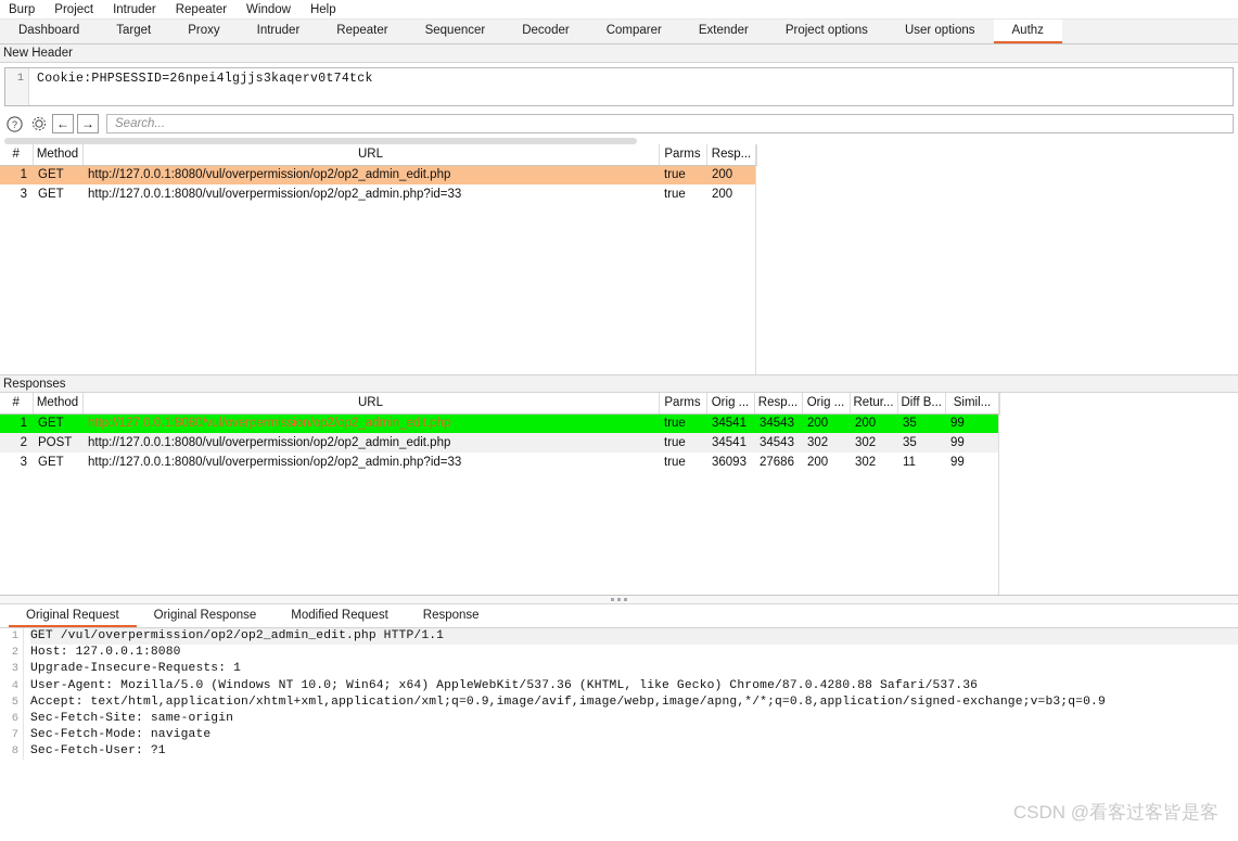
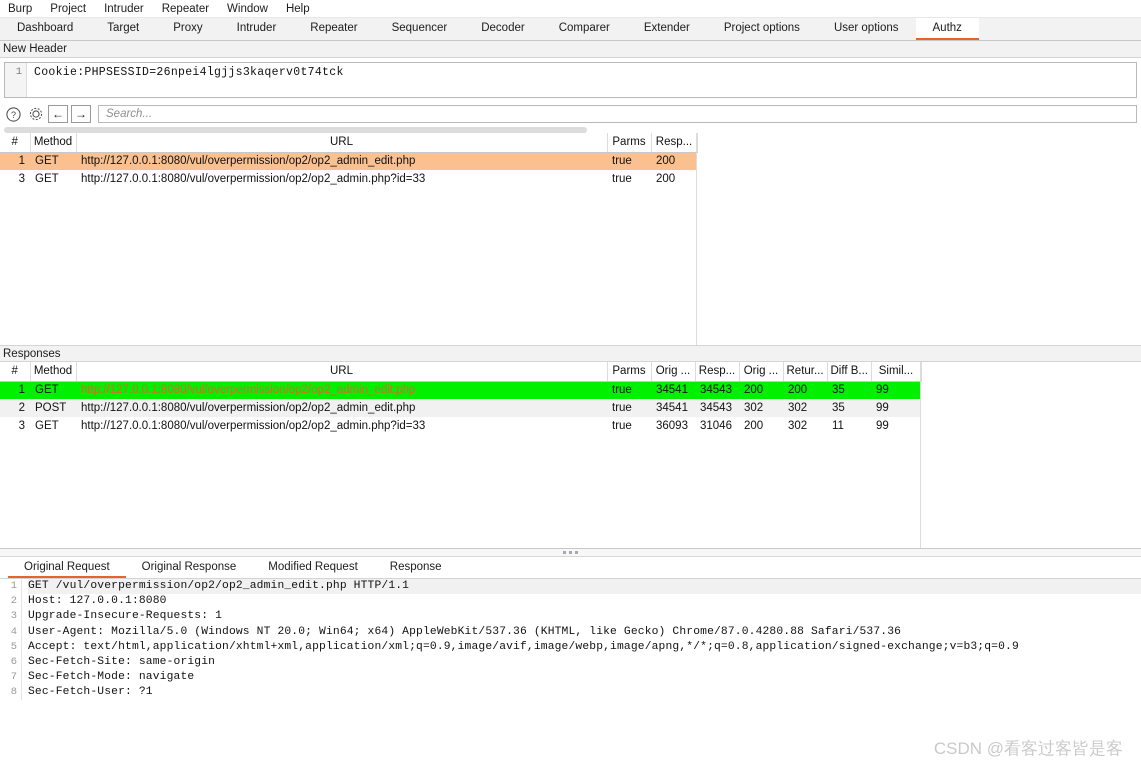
  Burp
  Project
  Intruder
  Repeater
  Window
  Help
  Dashboard
  Target
  Proxy
  Intruder
  Repeater
  Sequencer
  Decoder
  Comparer
  Extender
  Project options
  User options
  Authz
  New Header
  1
  Cookie:PHPSESSID=26npei4lgjjs3kaqerv0t74tck
  ?
  ←
  →
  Search...
  #	Method	URL	Parms	Resp...
  1	GET	http://127.0.0.1:8080/vul/overpermission/op2/op2_admin_edit.php	true	200
  3	GET	http://127.0.0.1:8080/vul/overpermission/op2/op2_admin.php?id=33	true	200
  Responses
  #	Method	URL	Parms	Orig ...	Resp...	Orig ...	Retur...	Diff B...	Simil...
  1	GET	http://127.0.0.1:8080/vul/overpermission/op2/op2_admin_edit.php	true	34541	34543	200	200	35	99
  2	POST	http://127.0.0.1:8080/vul/overpermission/op2/op2_admin_edit.php	true	34541	34543	302	302	35	99
- 3	GET	http://127.0.0.1:8080/vul/overpermission/op2/op2_admin.php?id=33	true	36093	27686	200	302	11	99
+ 3	GET	http://127.0.0.1:8080/vul/overpermission/op2/op2_admin.php?id=33	true	36093	31046	200	302	11	99
  Original Request
  Original Response
  Modified Request
  Response
  1
  2
  3
  4
  5
  6
  7
  8
  GET /vul/overpermission/op2/op2_admin_edit.php HTTP/1.1
  Host: 127.0.0.1:8080
  Upgrade-Insecure-Requests: 1
- User-Agent: Mozilla/5.0 (Windows NT 10.0; Win64; x64) AppleWebKit/537.36 (KHTML, like Gecko) Chrome/87.0.4280.88 Safari/537.36
+ User-Agent: Mozilla/5.0 (Windows NT 20.0; Win64; x64) AppleWebKit/537.36 (KHTML, like Gecko) Chrome/87.0.4280.88 Safari/537.36
  Accept: text/html,application/xhtml+xml,application/xml;q=0.9,image/avif,image/webp,image/apng,*/*;q=0.8,application/signed-exchange;v=b3;q=0.9
  Sec-Fetch-Site: same-origin
  Sec-Fetch-Mode: navigate
  Sec-Fetch-User: ?1
  CSDN @看客过客皆是客
